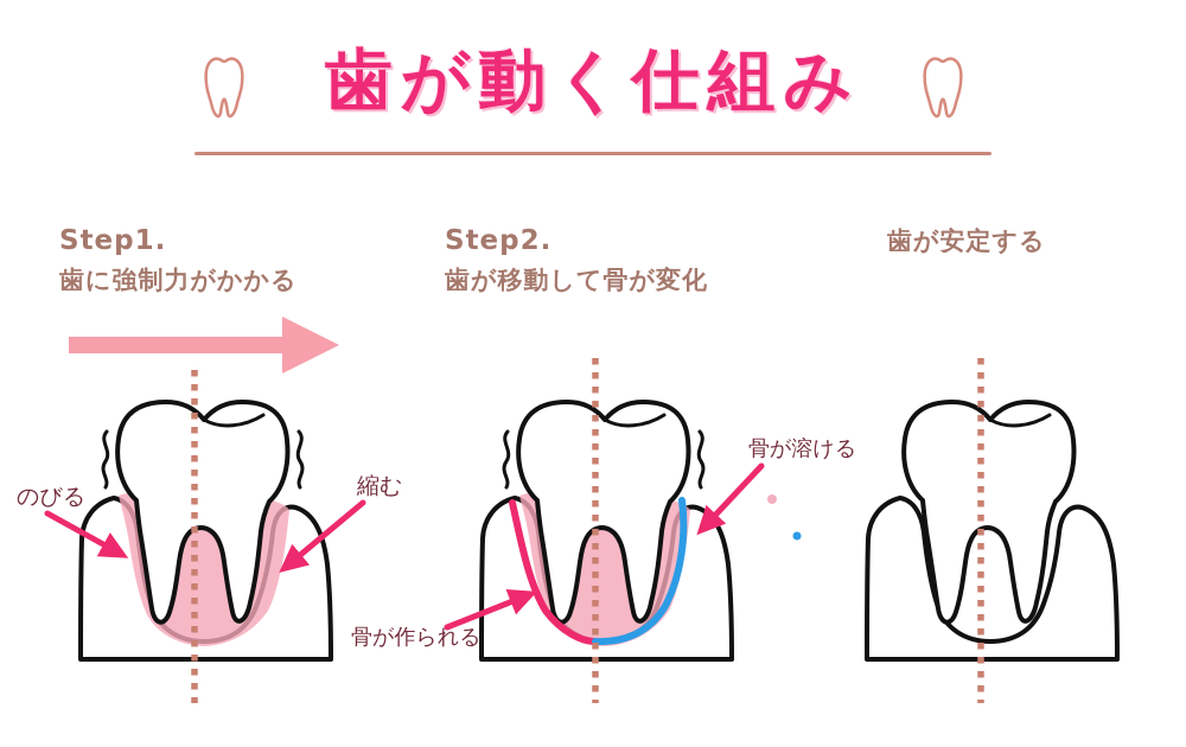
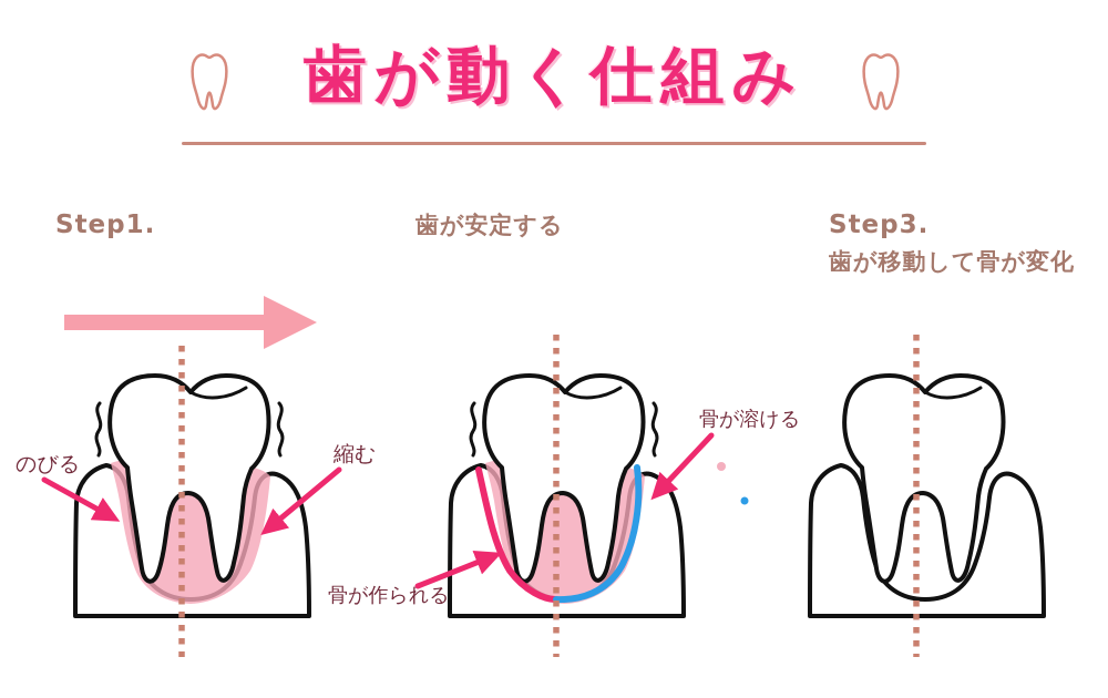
  歯が動く仕組み
  Step1.
- 歯に強制力がかかる
- Step2.
- 歯が移動して骨が変化
+ 歯が安定する
+ Step3.
- 歯が安定する
+ 歯が移動して骨が変化
  のびる
  縮む
  骨が溶ける
  骨が作られる
